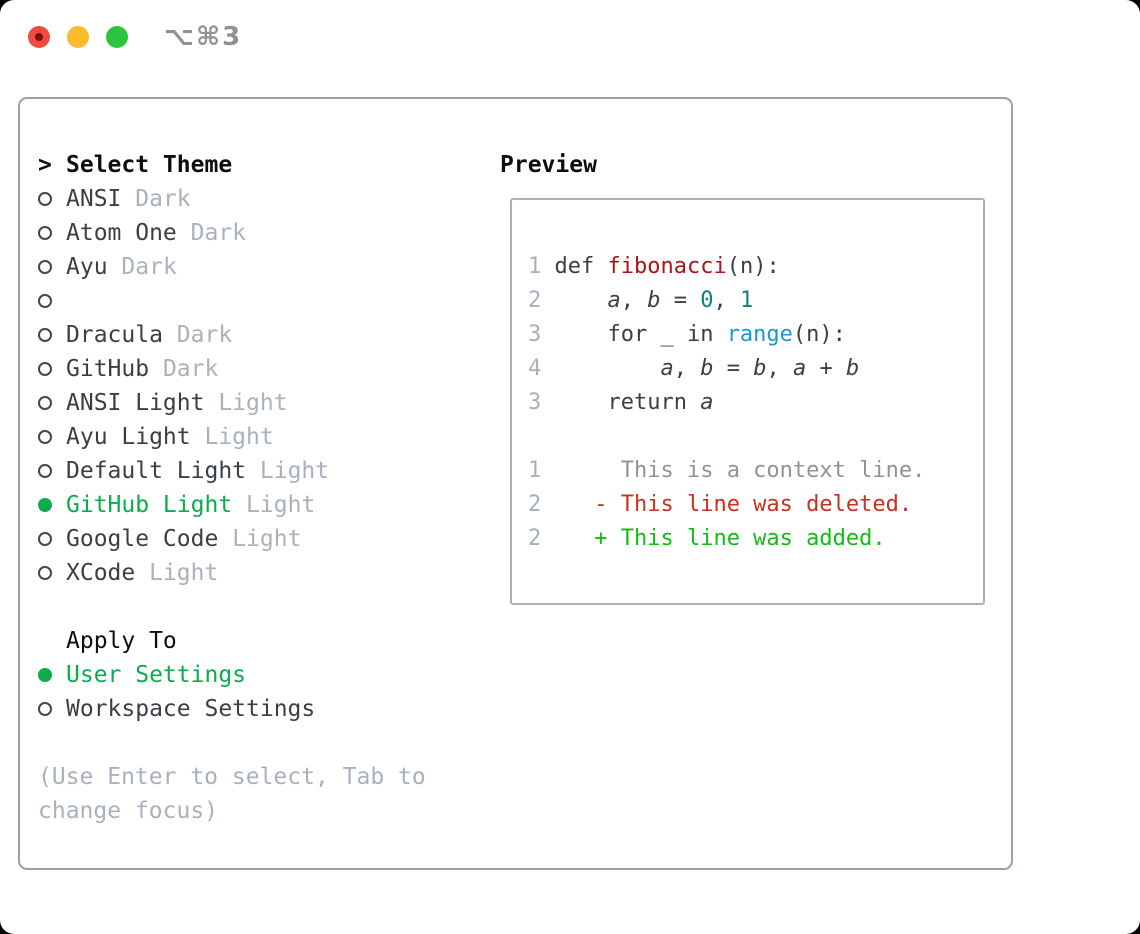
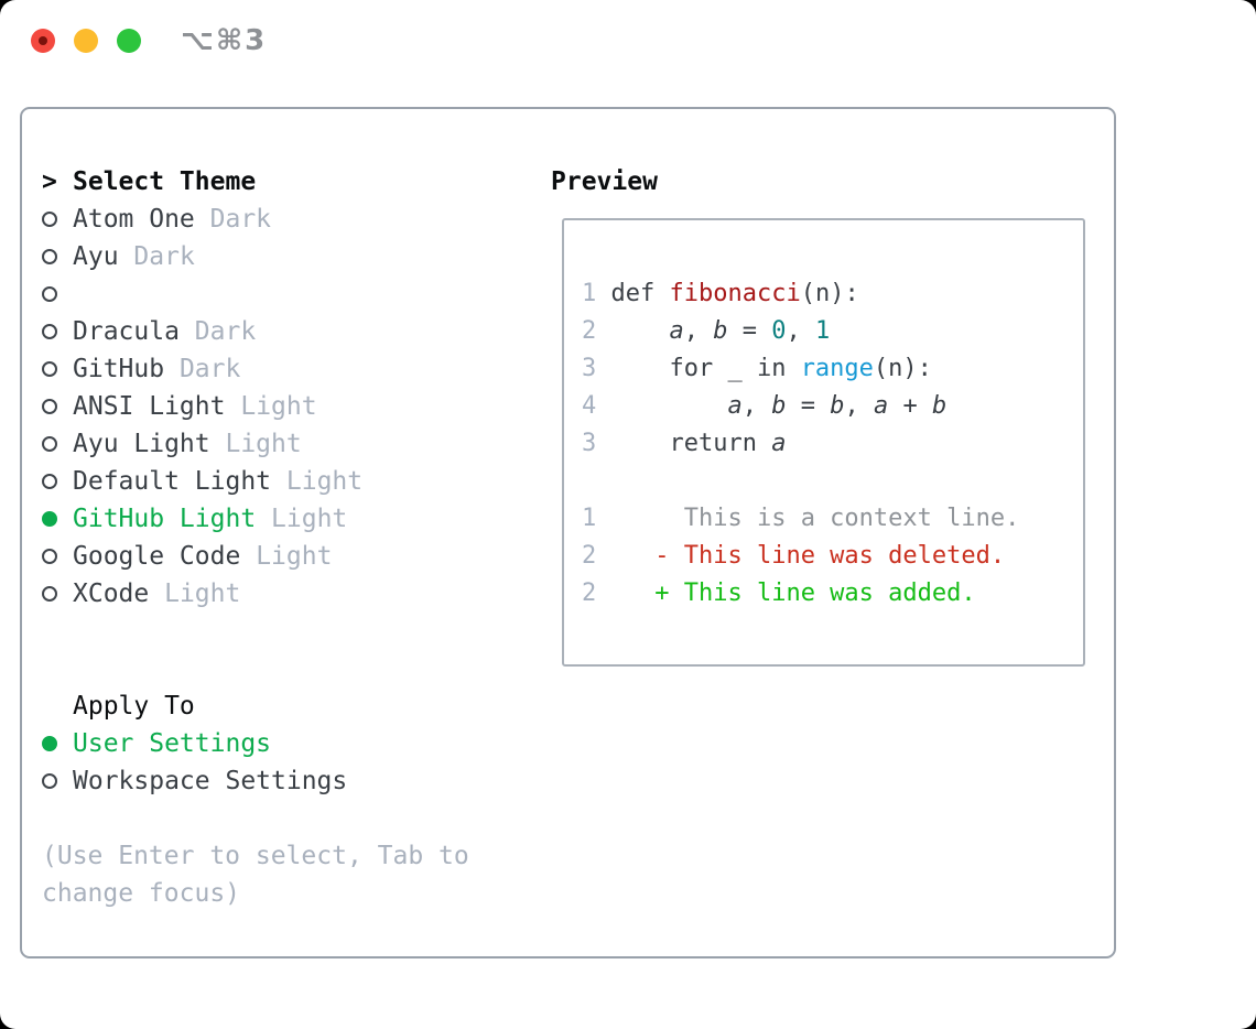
  ⌥⌘3
  >
  Select Theme
- ANSI Dark
  Atom One Dark
  Ayu Dark
  Dracula Dark
  GitHub Dark
  ANSI Light Light
  Ayu Light Light
  Default Light Light
  GitHub Light Light
  Google Code Light
  XCode Light
  Apply To
  User Settings
  Workspace Settings
  (Use Enter to select, Tab to
  change focus)
  Preview
  1 def fibonacci(n): 2 a, b = 0, 1 3 for _ in range(n): 4 a, b = b, a + b 3 return a 1 This is a context line. 2 - This line was deleted. 2 + This line was added.
